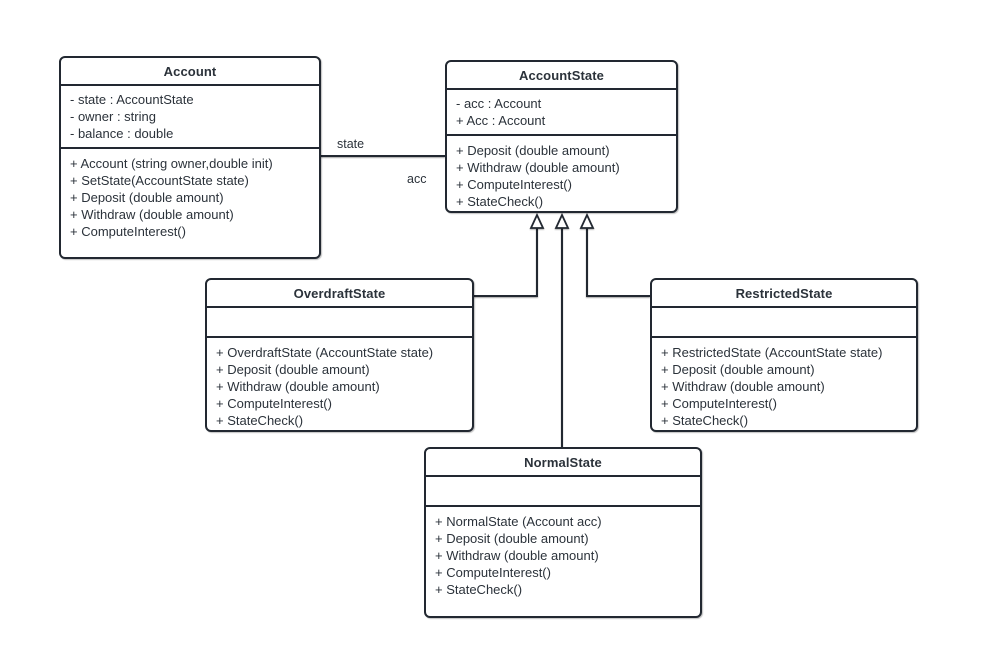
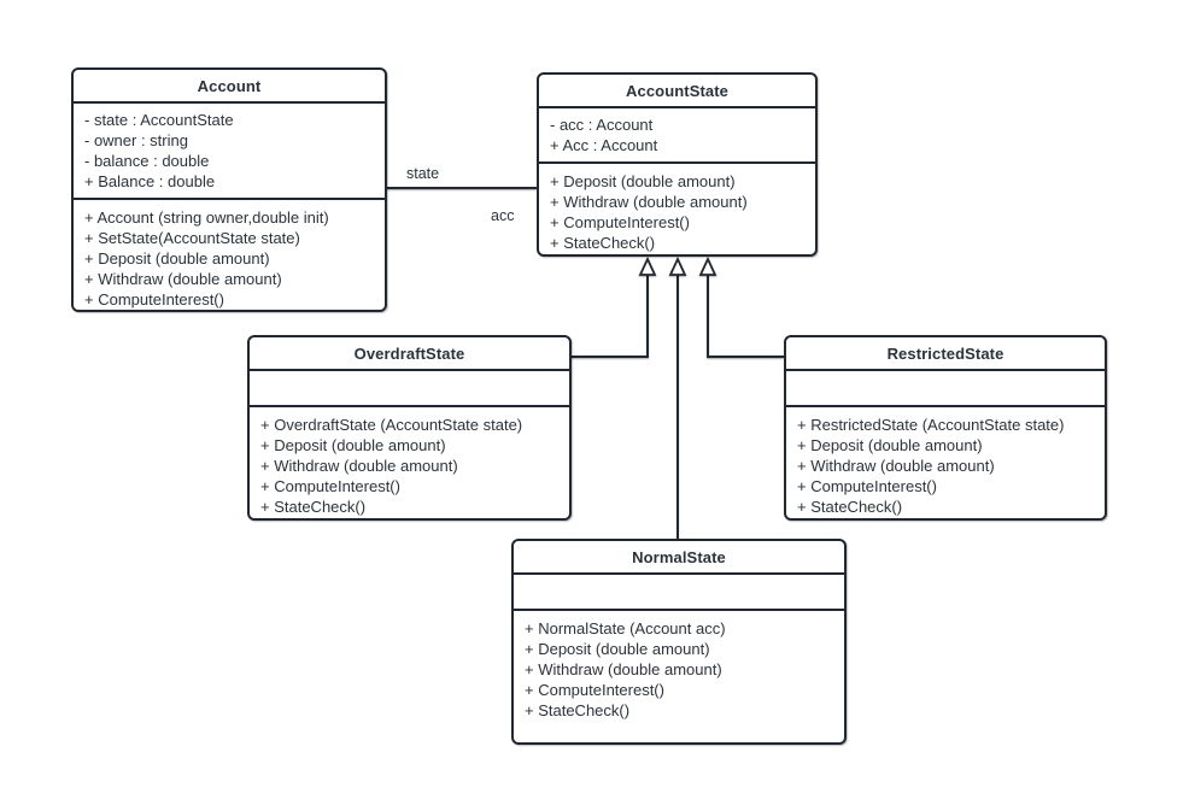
  state
  acc
  Account
  - state : AccountState
  - owner : string
  - balance : double
+ + Balance : double
  + Account (string owner,double init)
  + SetState(AccountState state)
  + Deposit (double amount)
  + Withdraw (double amount)
  + ComputeInterest()
  AccountState
  - acc : Account
  + Acc : Account
  + Deposit (double amount)
  + Withdraw (double amount)
  + ComputeInterest()
  + StateCheck()
  OverdraftState
  + OverdraftState (AccountState state)
  + Deposit (double amount)
  + Withdraw (double amount)
  + ComputeInterest()
  + StateCheck()
  RestrictedState
  + RestrictedState (AccountState state)
  + Deposit (double amount)
  + Withdraw (double amount)
  + ComputeInterest()
  + StateCheck()
  NormalState
  + NormalState (Account acc)
  + Deposit (double amount)
  + Withdraw (double amount)
  + ComputeInterest()
  + StateCheck()
